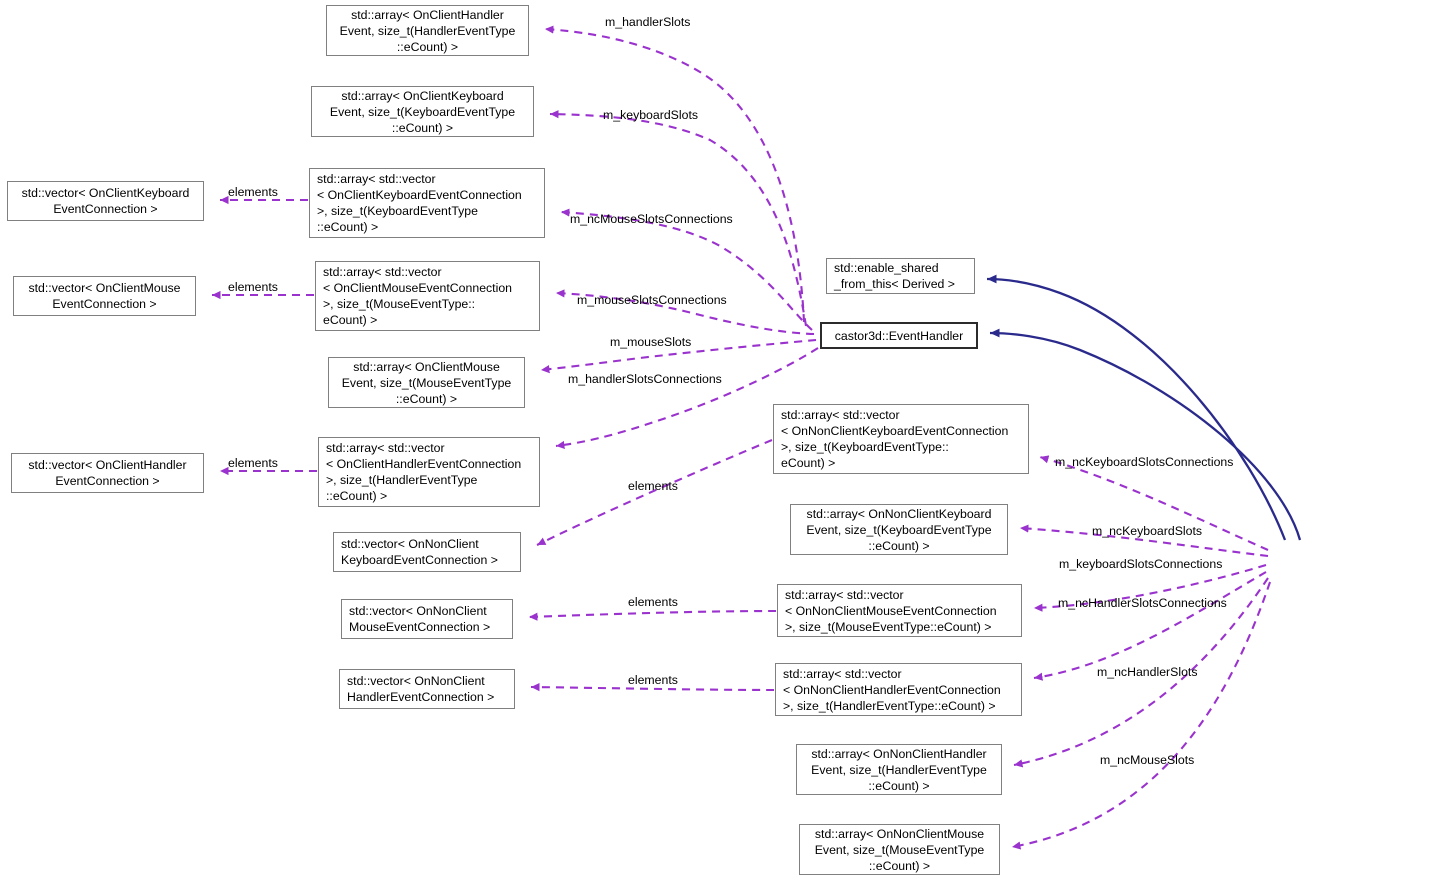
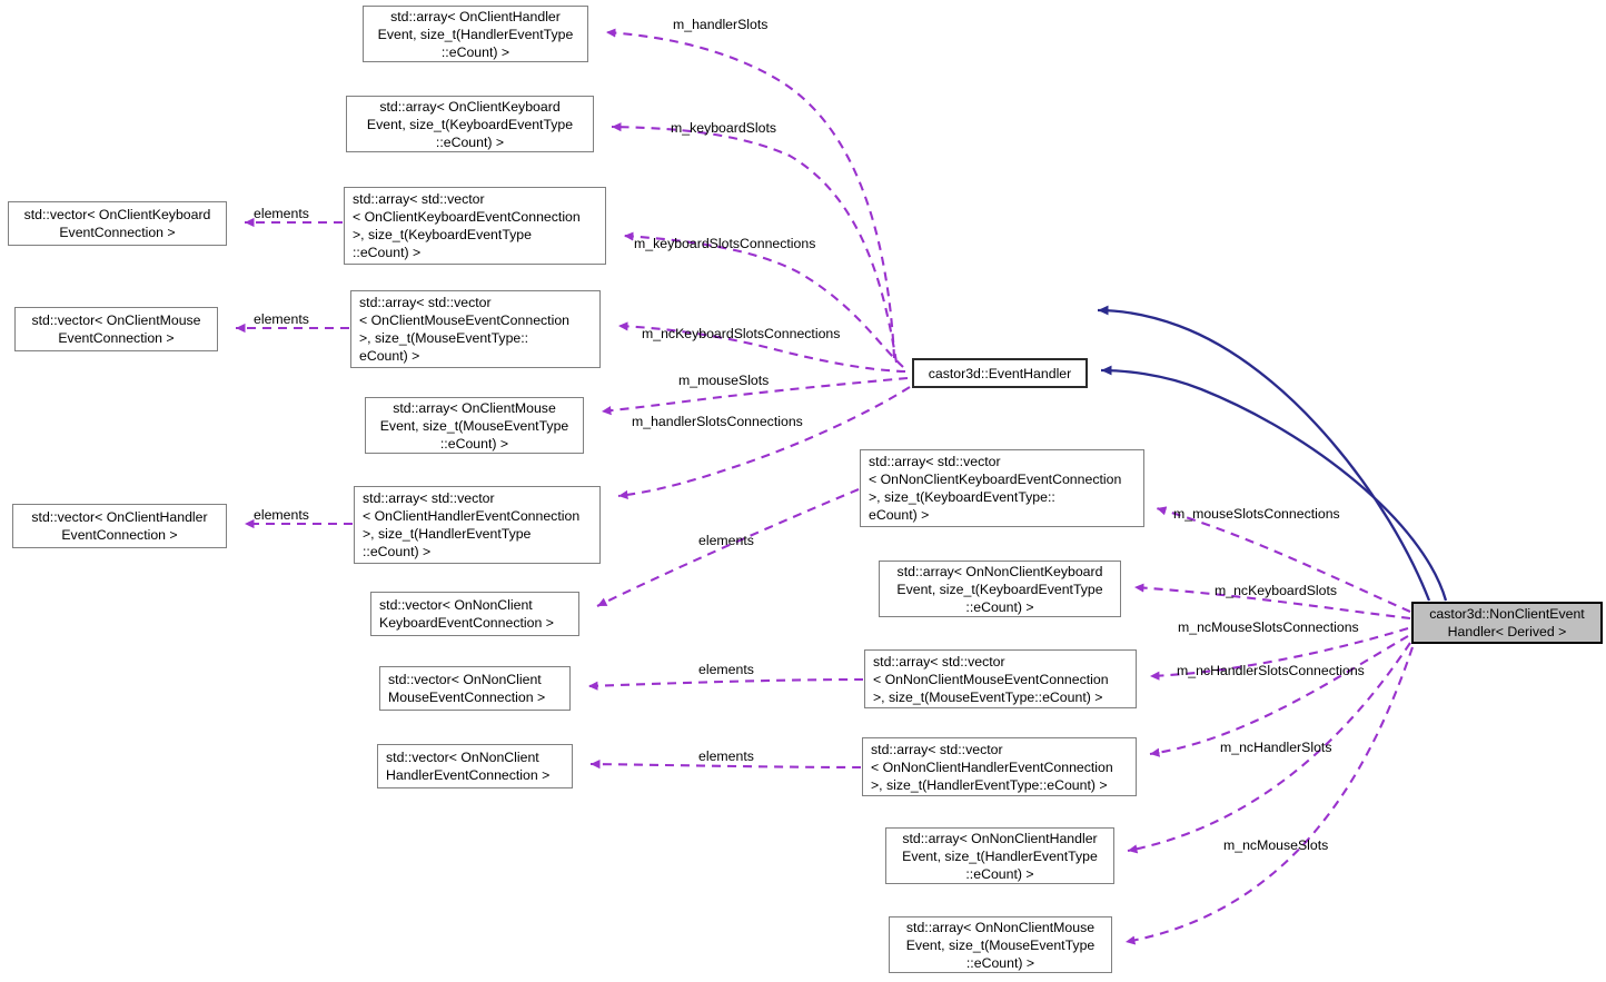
  std::array< OnClientHandler
  Event, size_t(HandlerEventType
  ::eCount) >
  std::array< OnClientKeyboard
  Event, size_t(KeyboardEventType
  ::eCount) >
  std::vector< OnClientKeyboard
  EventConnection >
  std::array< std::vector
  < OnClientKeyboardEventConnection
  >, size_t(KeyboardEventType
  ::eCount) >
  std::vector< OnClientMouse
  EventConnection >
  std::array< std::vector
  < OnClientMouseEventConnection
  >, size_t(MouseEventType::
  eCount) >
  std::array< OnClientMouse
  Event, size_t(MouseEventType
  ::eCount) >
  std::vector< OnClientHandler
  EventConnection >
  std::array< std::vector
  < OnClientHandlerEventConnection
  >, size_t(HandlerEventType
  ::eCount) >
  std::vector< OnNonClient
  KeyboardEventConnection >
  std::vector< OnNonClient
  MouseEventConnection >
  std::vector< OnNonClient
  HandlerEventConnection >
- std::enable_shared
- _from_this< Derived >
  castor3d::EventHandler
  std::array< std::vector
  < OnNonClientKeyboardEventConnection
  >, size_t(KeyboardEventType::
  eCount) >
  std::array< OnNonClientKeyboard
  Event, size_t(KeyboardEventType
  ::eCount) >
  std::array< std::vector
  < OnNonClientMouseEventConnection
  >, size_t(MouseEventType::eCount) >
  std::array< std::vector
  < OnNonClientHandlerEventConnection
  >, size_t(HandlerEventType::eCount) >
  std::array< OnNonClientHandler
  Event, size_t(HandlerEventType
  ::eCount) >
  std::array< OnNonClientMouse
  Event, size_t(MouseEventType
  ::eCount) >
+ castor3d::NonClientEvent
+ Handler< Derived >
  m_handlerSlots
  m_keyboardSlots
  elements
- m_ncMouseSlotsConnections
+ m_keyboardSlotsConnections
  elements
- m_mouseSlotsConnections
+ m_ncKeyboardSlotsConnections
  m_mouseSlots
  m_handlerSlotsConnections
  elements
- m_ncKeyboardSlotsConnections
+ m_mouseSlotsConnections
  elements
  m_ncKeyboardSlots
- m_keyboardSlotsConnections
+ m_ncMouseSlotsConnections
  elements
  m_ncHandlerSlotsConnections
  m_ncHandlerSlots
  elements
  m_ncMouseSlots
